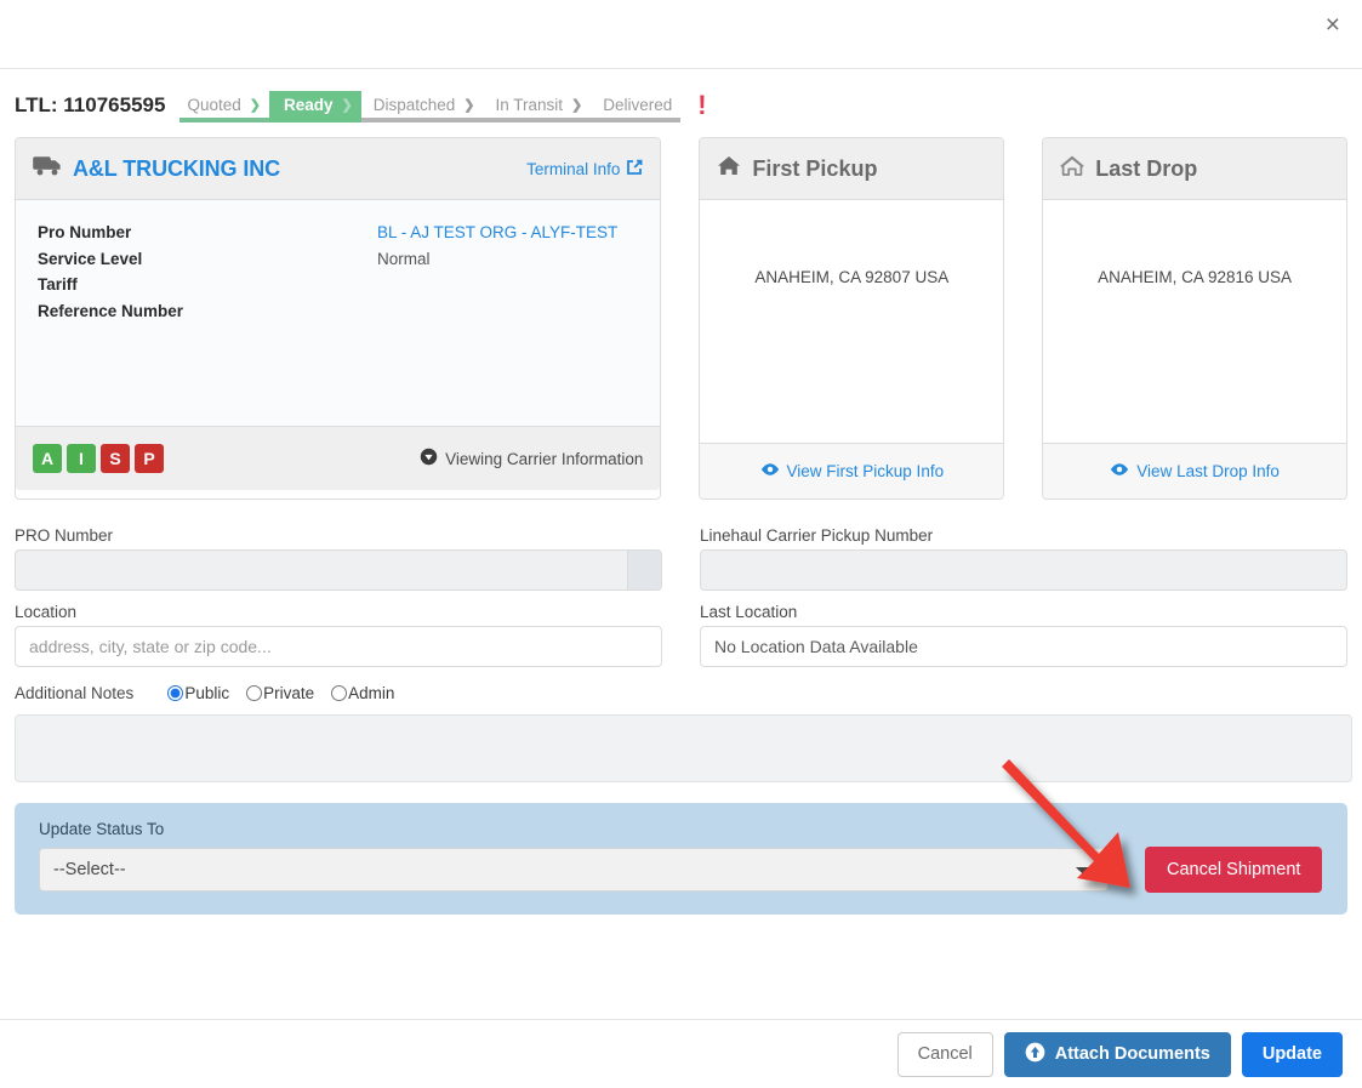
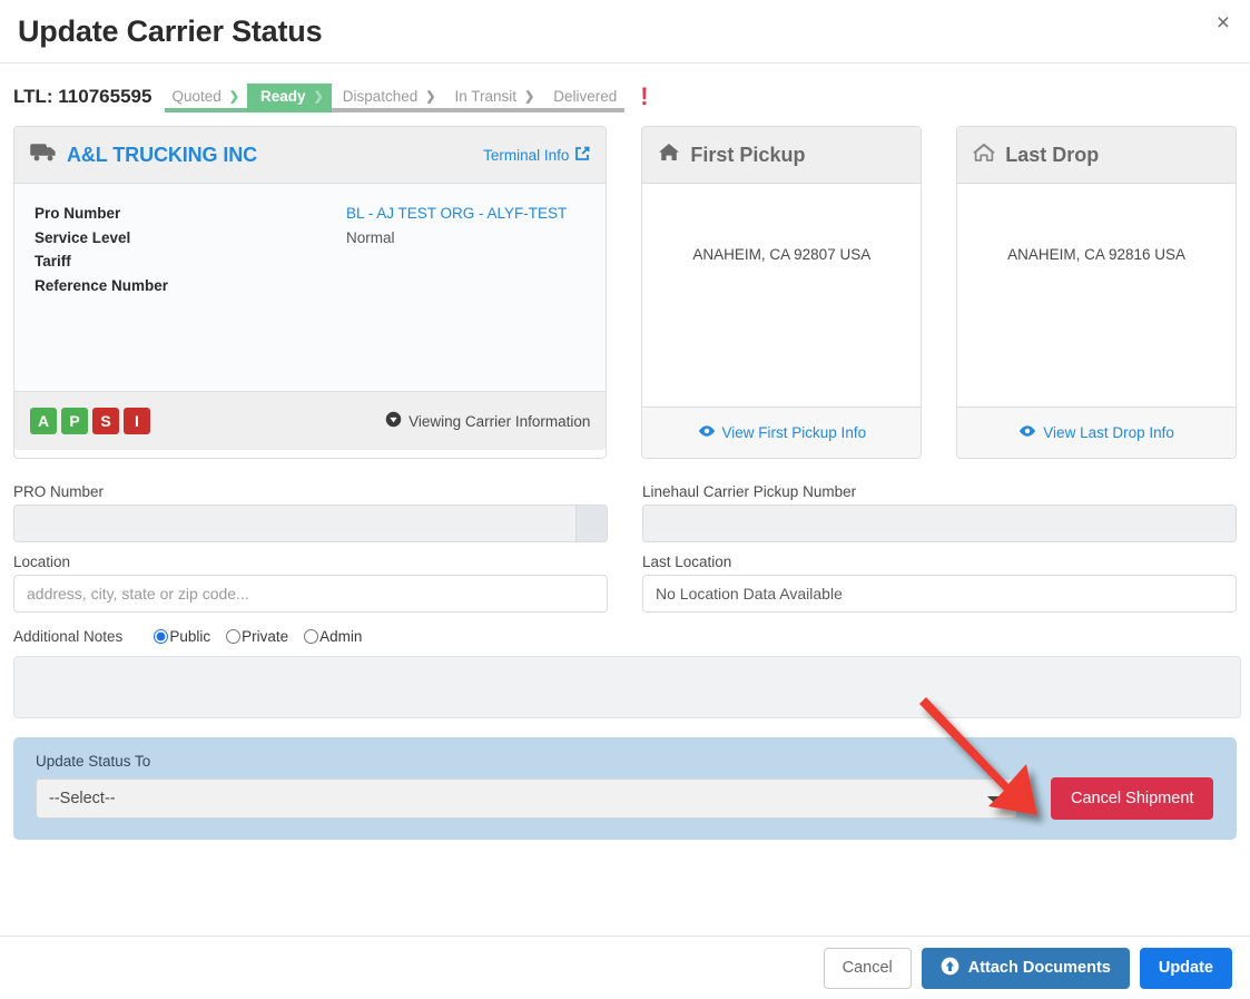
+ Update Carrier Status
  ×
  LTL: 110765595
  Quoted
  ❯
  Ready
  ❯
  Dispatched
  ❯
  In Transit
  ❯
  Delivered
  !
  A&L TRUCKING INC
  Terminal Info
  Pro Number	BL - AJ TEST ORG - ALYF-TEST
  Service Level	Normal
  Tariff
  Reference Number
  A
- I
+ P
  S
- P
+ I
  Viewing Carrier Information
  First Pickup
  ANAHEIM, CA 92807 USA
  View First Pickup Info
  Last Drop
  ANAHEIM, CA 92816 USA
  View Last Drop Info
  PRO Number
  Location
  address, city, state or zip code...
  Linehaul Carrier Pickup Number
  Last Location
  No Location Data Available
  Additional Notes
  Public
  Private
  Admin
  Update Status To
  --Select--
  Cancel Shipment
  Cancel
  Attach Documents
  Update
